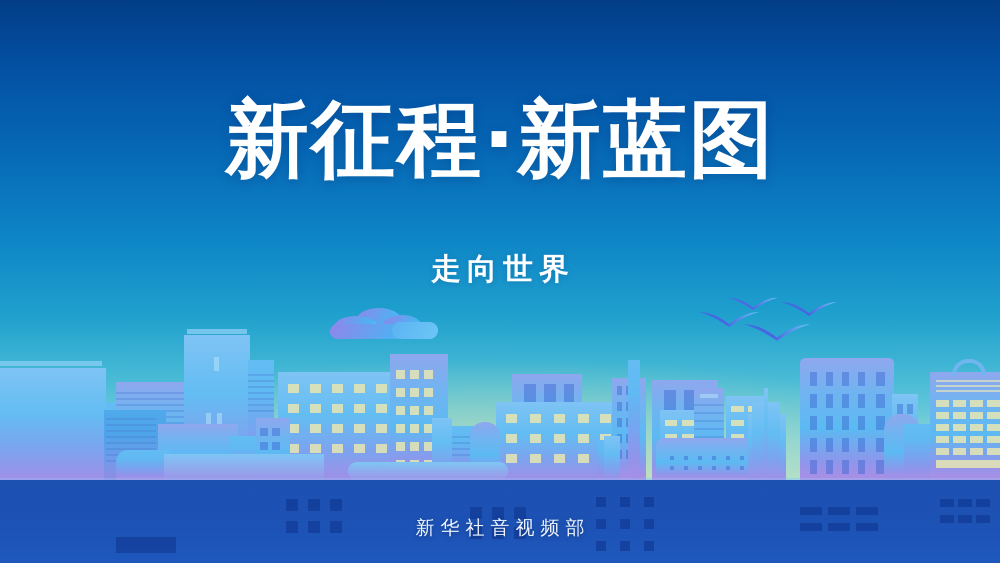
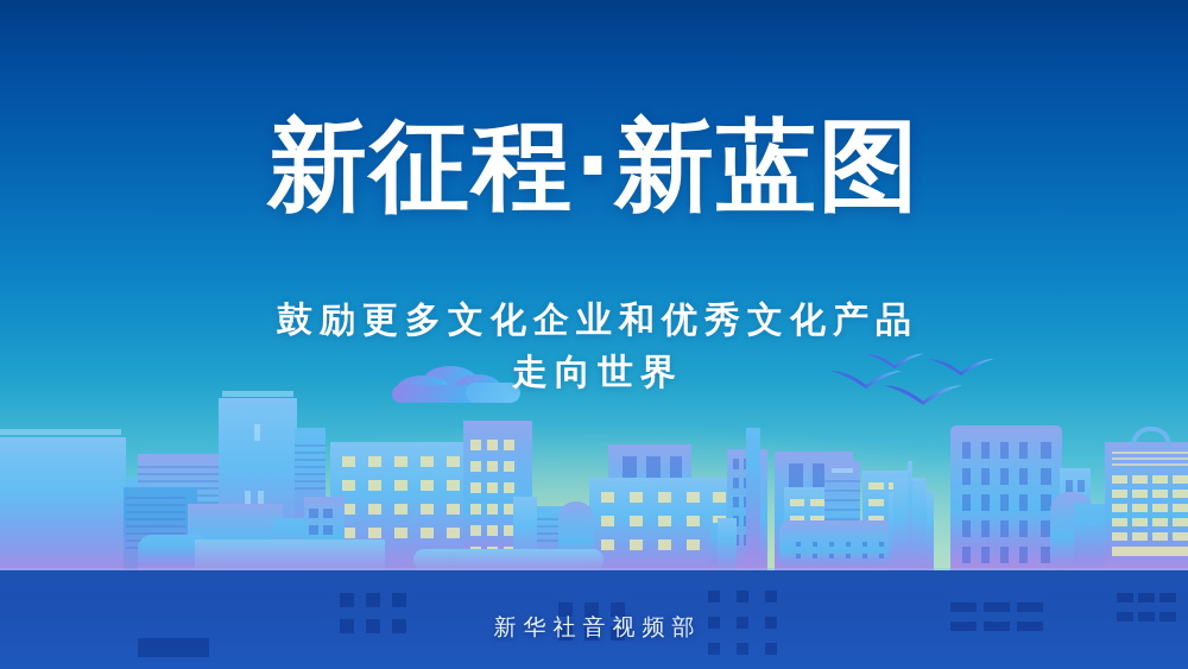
  新征程·新蓝图
+ 鼓励更多文化企业和优秀文化产品
  走向世界
  新华社音视频部
